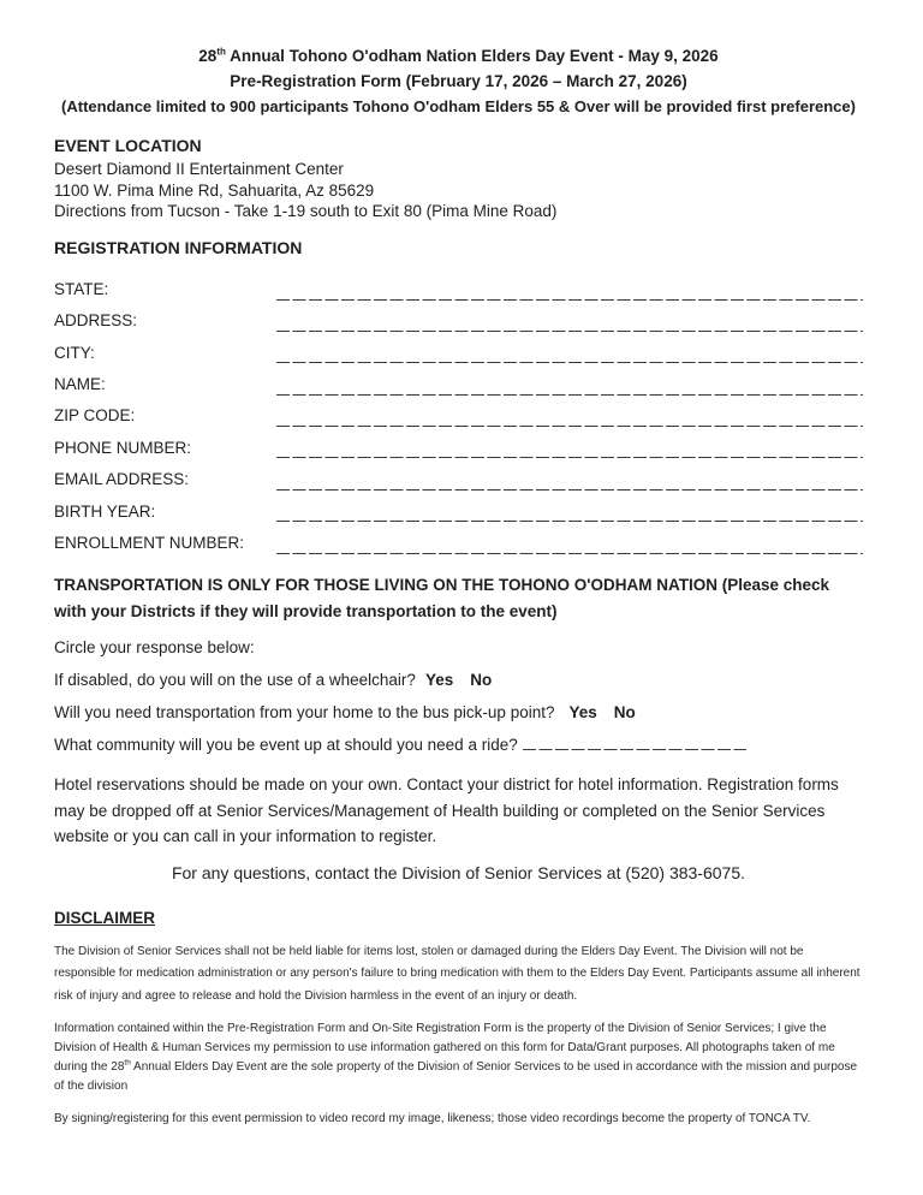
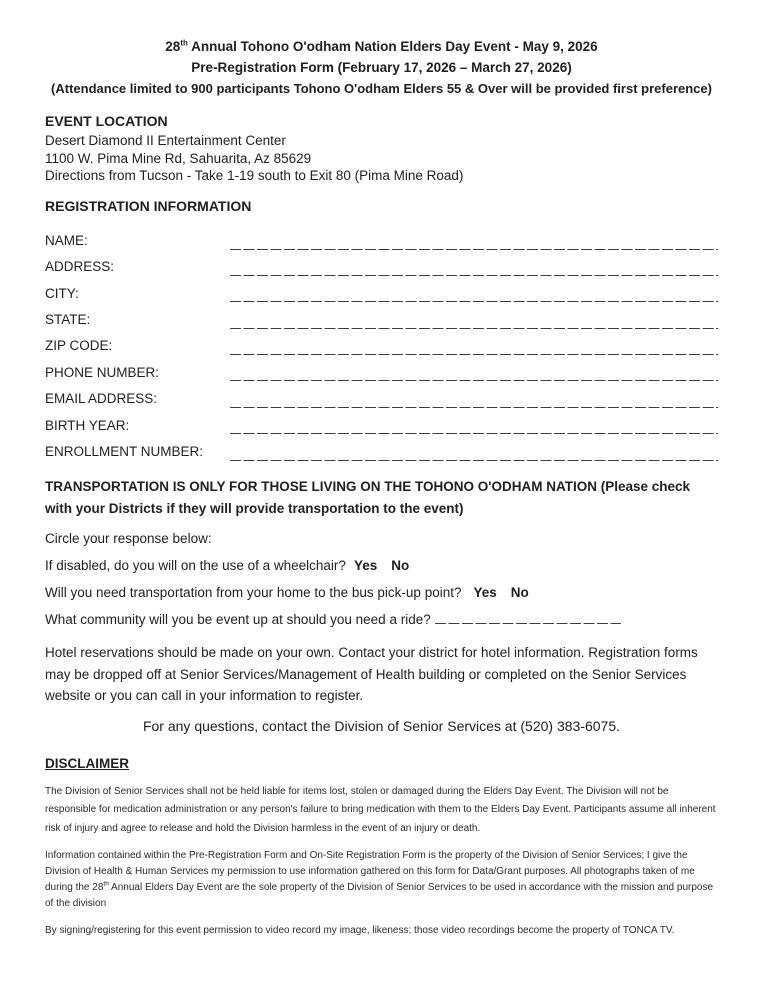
  28th Annual Tohono O'odham Nation Elders Day Event - May 9, 2026
  Pre-Registration Form (February 17, 2026 – March 27, 2026)
  (Attendance limited to 900 participants Tohono O'odham Elders 55 & Over will be provided first preference)
  EVENT LOCATION
  Desert Diamond II Entertainment Center
  1100 W. Pima Mine Rd, Sahuarita, Az 85629
  Directions from Tucson - Take 1-19 south to Exit 80 (Pima Mine Road)
  REGISTRATION INFORMATION
- STATE:
+ NAME:
  ADDRESS:
  CITY:
- NAME:
+ STATE:
  ZIP CODE:
  PHONE NUMBER:
  EMAIL ADDRESS:
  BIRTH YEAR:
  ENROLLMENT NUMBER:
  TRANSPORTATION IS ONLY FOR THOSE LIVING ON THE TOHONO O'ODHAM NATION (Please check with your Districts if they will provide transportation to the event)
  Circle your response below:
  If disabled, do you will on the use of a wheelchair? Yes No
  Will you need transportation from your home to the bus pick-up point? Yes No
  What community will you be event up at should you need a ride?
  Hotel reservations should be made on your own. Contact your district for hotel information. Registration forms may be dropped off at Senior Services/Management of Health building or completed on the Senior Services website or you can call in your information to register.
  For any questions, contact the Division of Senior Services at (520) 383-6075.
  DISCLAIMER
  The Division of Senior Services shall not be held liable for items lost, stolen or damaged during the Elders Day Event. The Division will not be responsible for medication administration or any person's failure to bring medication with them to the Elders Day Event. Participants assume all inherent risk of injury and agree to release and hold the Division harmless in the event of an injury or death.
  Information contained within the Pre-Registration Form and On-Site Registration Form is the property of the Division of Senior Services; I give the Division of Health & Human Services my permission to use information gathered on this form for Data/Grant purposes. All photographs taken of me during the 28 Annual Elders Day Event are the sole property of the Division of Senior Services to be used in accordance with the mission and purpose of the division
  By signing/registering for this event permission to video record my image, likeness; those video recordings become the property of TONCA TV.
